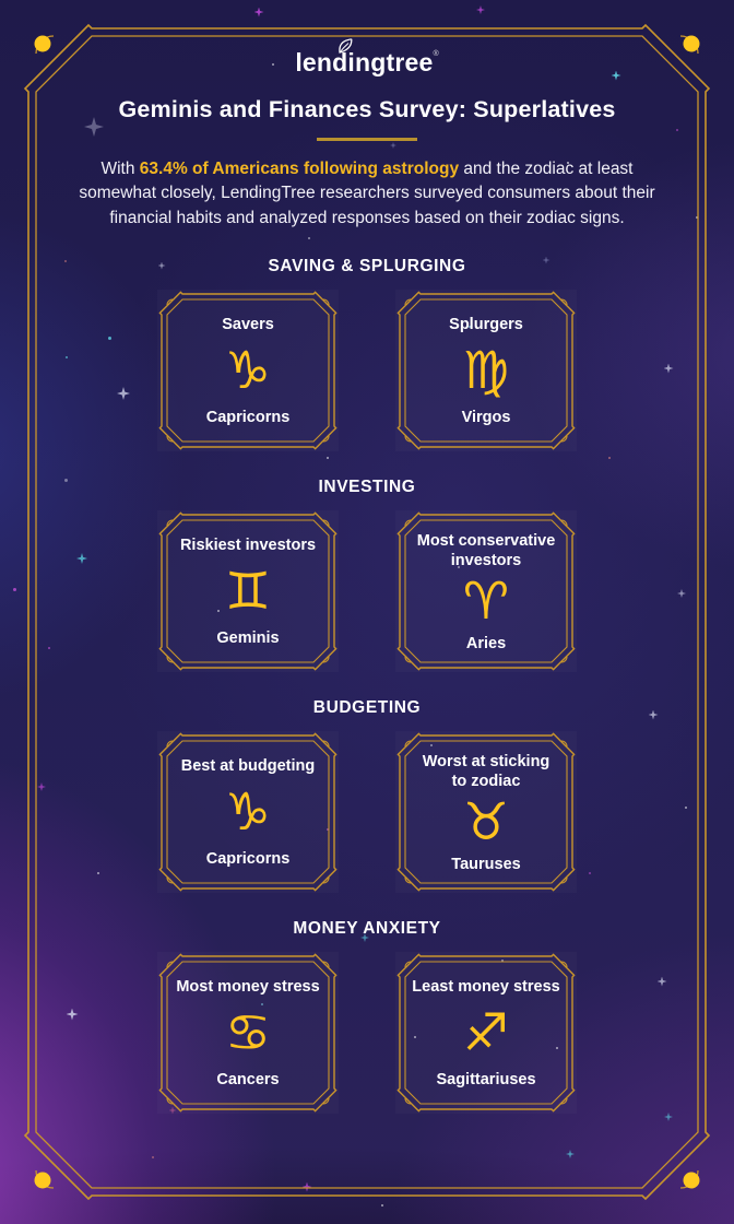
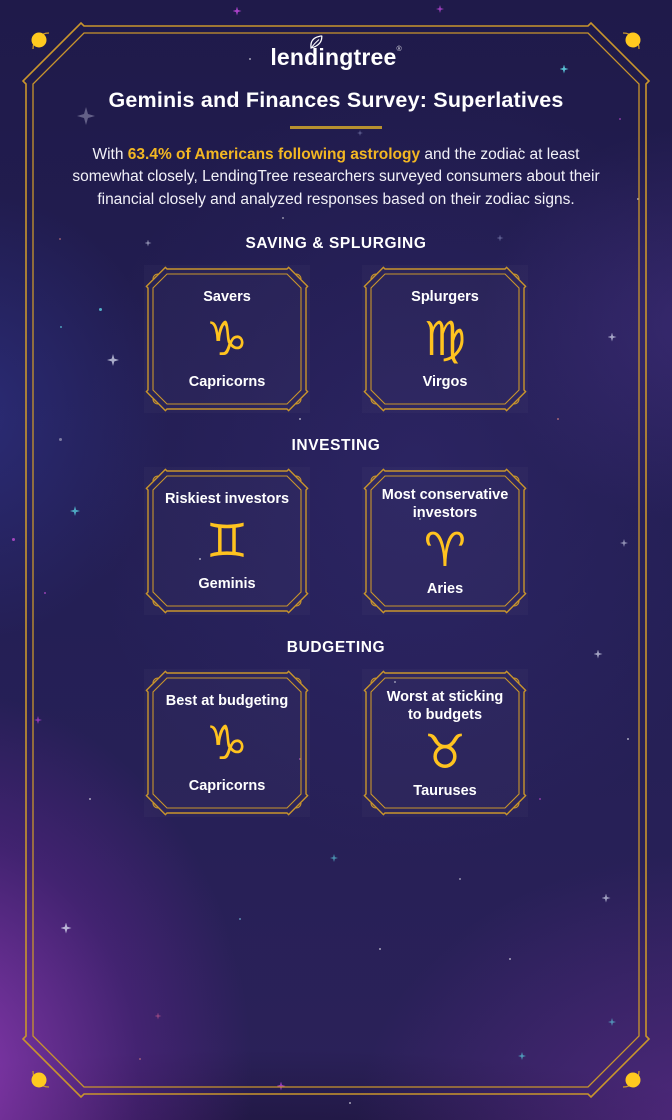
  lendingtree
  Geminis and Finances Survey: Superlatives
- With 63.4% of Americans following astrology and the zodiac at least somewhat closely, LendingTree researchers surveyed consumers about their financial habits and analyzed responses based on their zodiac signs.
+ With 63.4% of Americans following astrology and the zodiac at least somewhat closely, LendingTree researchers surveyed consumers about their financial closely and analyzed responses based on their zodiac signs.
  SAVING & SPLURGING
  Savers
  ♑
  Capricorns
  Splurgers
  ♍
  Virgos
  INVESTING
  Riskiest investors
  ♊
  Geminis
  Most conservative investors
  ♈
  Aries
  BUDGETING
  Best at budgeting
  ♑
  Capricorns
- Worst at sticking to zodiac
+ Worst at sticking to budgets
  ♉
  Tauruses
- MONEY ANXIETY
- Most money stress
- ♋
- Cancers
- Least money stress
- ♐
- Sagittariuses
